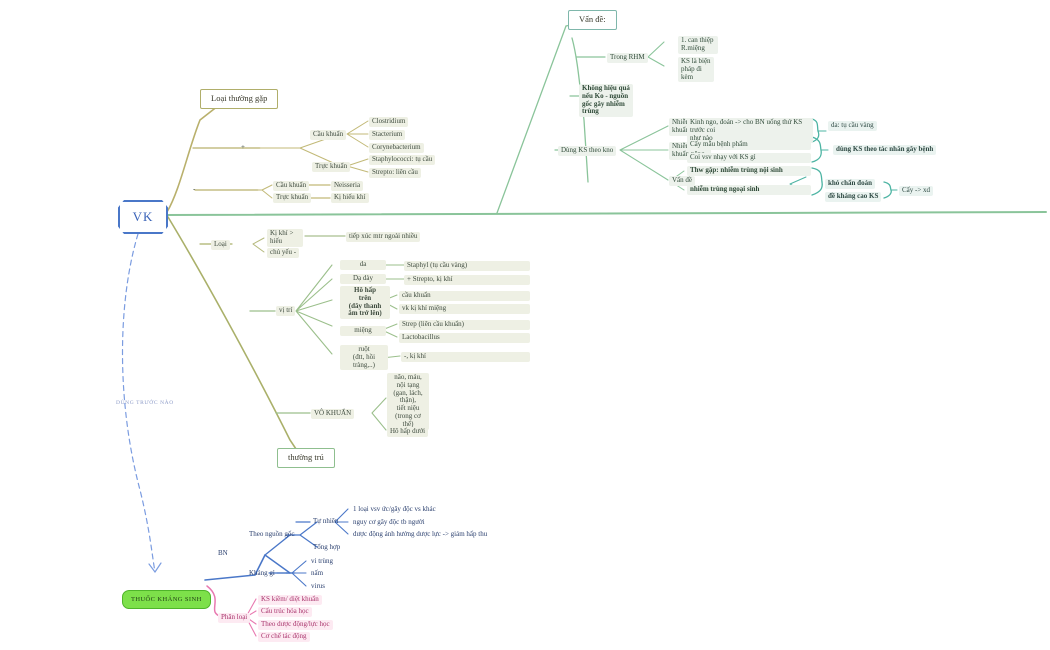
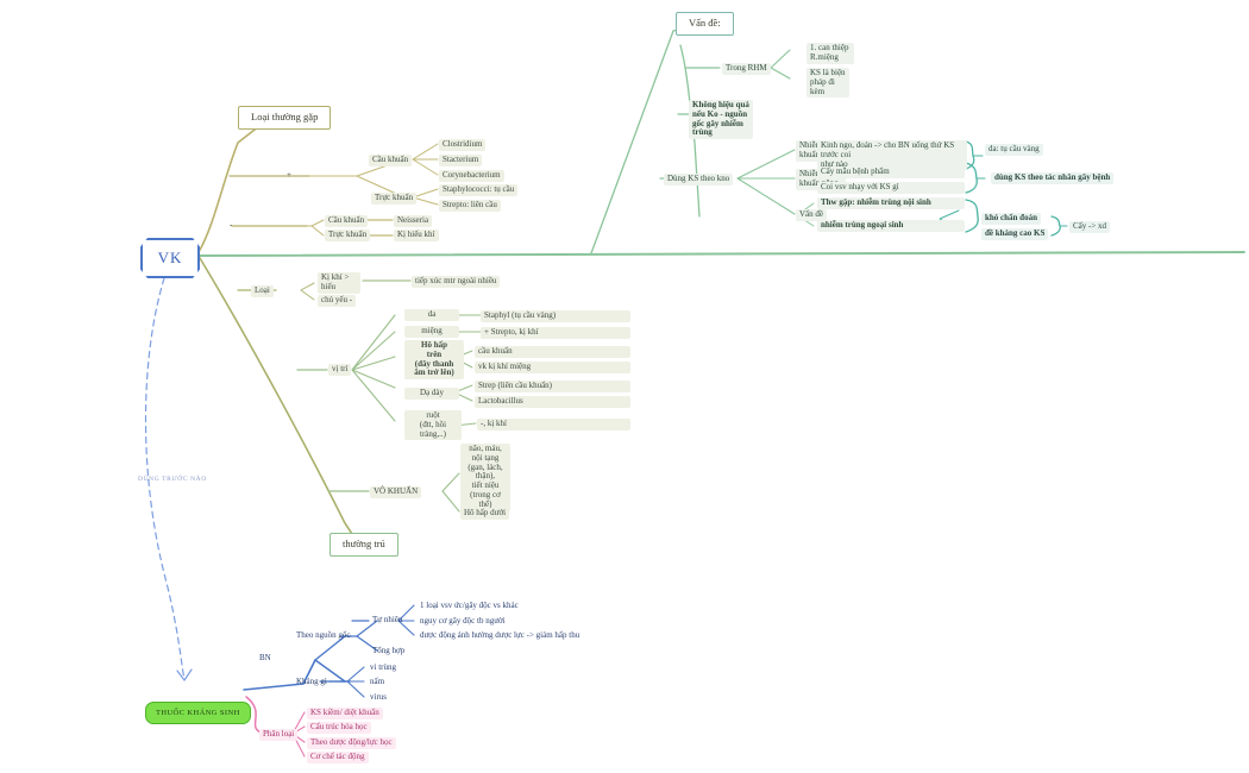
  VK
  Loại thường gặp
  Vấn đề:
  thường trú
  +
  -
  Cầu khuẩn
  Trực khuẩn
  Clostridium
  Stacterium
  Corynebacterium
  Staphylococci: tụ cầu
  Strepto: liên cầu
  Cầu khuẩn
  Trực khuẩn
  Neisseria
  Kị hiếu khí
  Loại
  Kị khí >
  hiếu
  tiếp xúc mtr ngoài nhiều
  chủ yếu -
  vị trí
  da
  Staphyl (tụ cầu vàng)
- Dạ dày
+ miệng
  + Strepto, kị khí
  Hô hấp
  trên
  (dây thanh
  âm trở lên)
  cầu khuẩn
  vk kị khí miệng
- miệng
+ Dạ dày
  Strep (liên cầu khuẩn)
  Lactobacillus
  ruột
  (đtt, hồi
  tràng,..)
  -, kị khí
  VÔ KHUẨN
  não, máu,
  nội tạng
  (gan, lách,
  thận),
  tiết niệu
  (trong cơ
  thể)
  Hô hấp dưới
  Trong RHM
  1. can thiệp
  R.miệng
  KS là biện
  pháp đi
  kèm
  Không hiệu quả
  nếu Ko - nguồn
  gốc gây nhiễm
  trùng
  Dùng KS theo kno
  Nhiễ
  Kinh ngo, đoán -> cho BN uống thứ KS trước coi
  như nào
  da: tụ cầu vàng
  Nhiễ
  Cấy mẫu bệnh phẩm
  Coi vsv nhạy với KS gì
  dùng KS theo tác nhân gây bệnh
  Vấn đề
  Thw gặp: nhiễm trùng nội sinh
  nhiễm trùng ngoại sinh
  khó chẩn đoán
  đề kháng cao KS
  Cấy -> xd
  BN
  Theo nguồn gốc
  Tự nhiên
  1 loại vsv ức/gây độc vs khác
  nguy cơ gây độc tb người
  dược động ảnh hưởng dược lực -> giảm hấp thu
  Tổng hợp
  Kháng gì
  vi trùng
  nấm
  virus
  Phân loại
  KS kiềm/ diệt khuẩn
  Cấu trúc hóa học
  Theo dược động/lực học
  Cơ chế tác động
